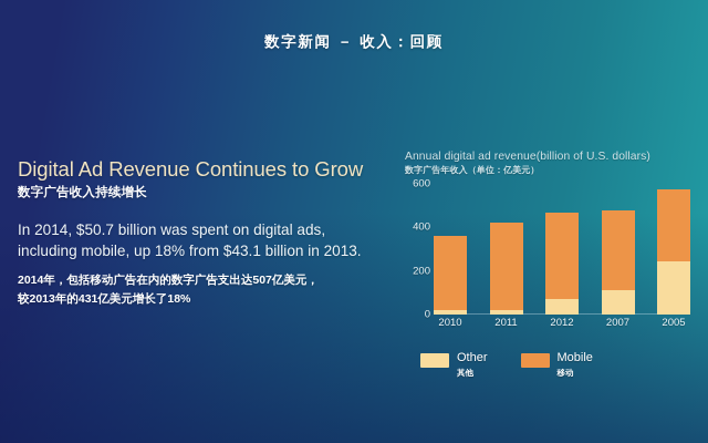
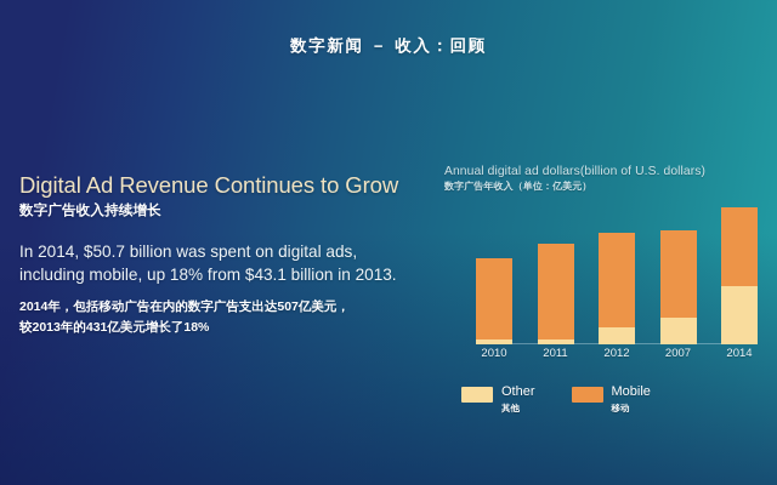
  数字新闻 － 收入：回顾
  Digital Ad Revenue Continues to Grow
  数字广告收入持续增长
  In 2014, $50.7 billion was spent on digital ads, including mobile, up 18% from $43.1 billion in 2013.
  2014年，包括移动广告在内的数字广告支出达507亿美元，
  较2013年的431亿美元增长了18%
- Annual digital ad revenue(billion of U.S. dollars)
+ Annual digital ad dollars(billion of U.S. dollars)
  数字广告年收入（单位：亿美元）
- 0
- 200
- 400
- 600
  2010
  2011
  2012
  2007
- 2005
+ 2014
  Other
  其他
  Mobile
  移动
